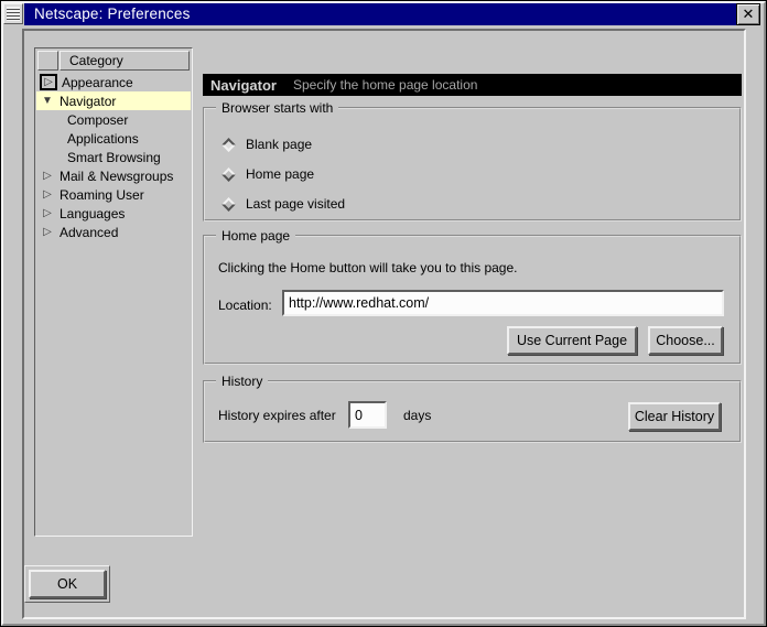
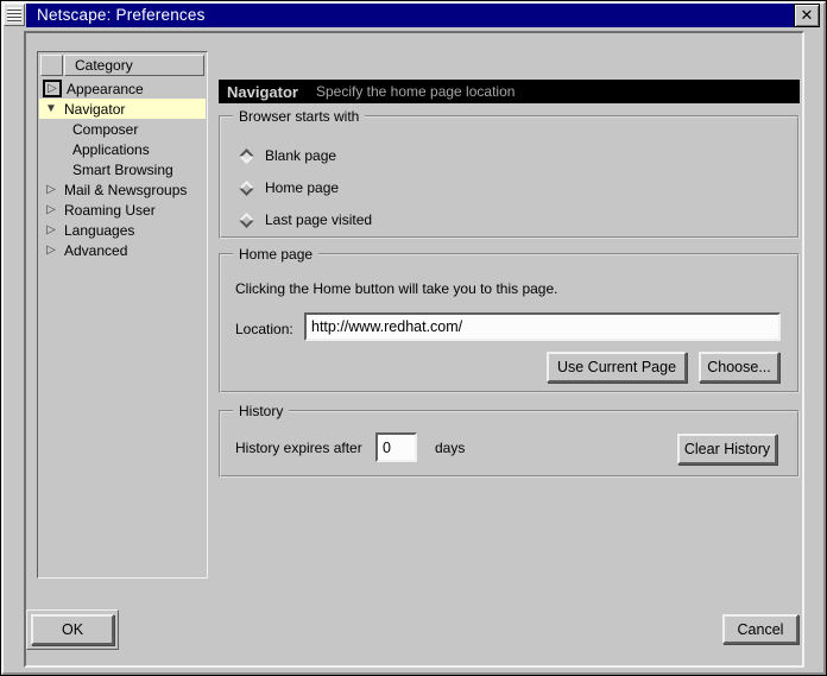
  Netscape: Preferences
  ✕
  Category
  ▷
  Appearance
  ▼
  Navigator
  Composer
  Applications
  Smart Browsing
  ▷
  Mail & Newsgroups
  ▷
  Roaming User
  ▷
  Languages
  ▷
  Advanced
  Navigator
  Specify the home page location
  Browser starts with
  Blank page
  Home page
  Last page visited
  Home page
  Clicking the Home button will take you to this page.
  Location:
  http://www.redhat.com/
  Use Current Page
  Choose...
  History
  History expires after
  0
  days
  Clear History
  OK
+ Cancel
